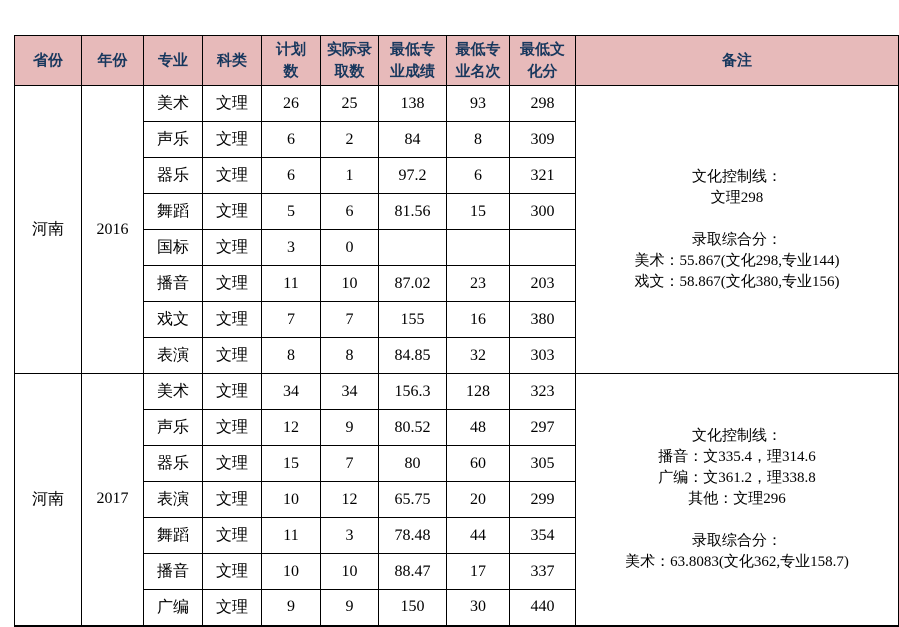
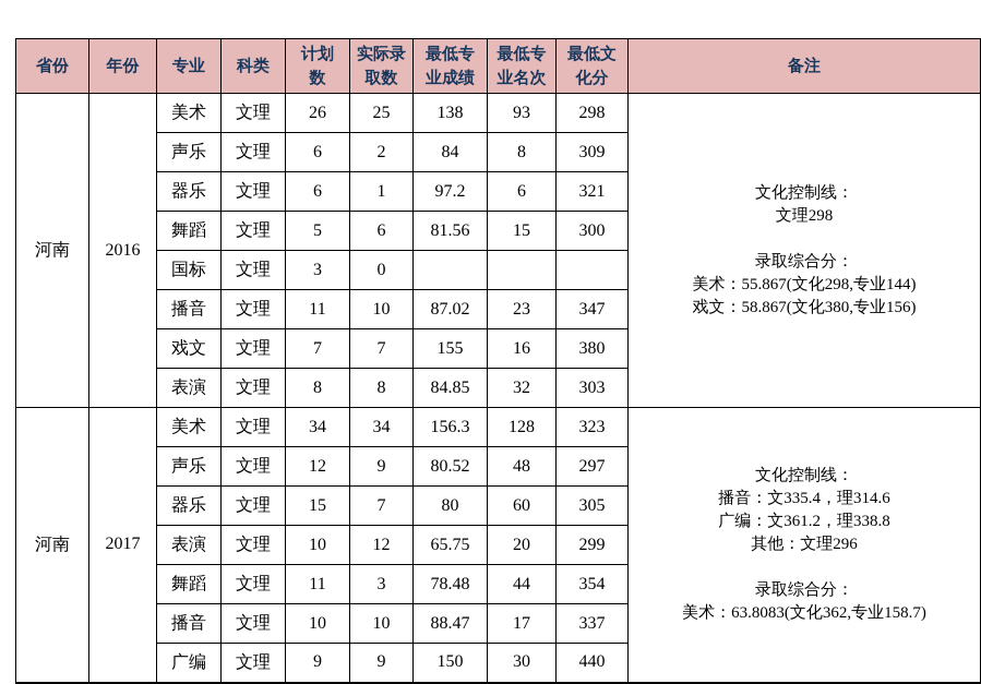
  省份	年份	专业	科类	计划 数	实际录 取数	最低专 业成绩	最低专 业名次	最低文 化分	备注
  河南	2016	美术	文理	26	25	138	93	298	文化控制线： 文理298 录取综合分： 美术：55.867(文化298,专业144) 戏文：58.867(文化380,专业156)
  声乐	文理	6	2	84	8	309
  器乐	文理	6	1	97.2	6	321
  舞蹈	文理	5	6	81.56	15	300
  国标	文理	3	0
- 播音	文理	11	10	87.02	23	203
+ 播音	文理	11	10	87.02	23	347
  戏文	文理	7	7	155	16	380
  表演	文理	8	8	84.85	32	303
  河南	2017	美术	文理	34	34	156.3	128	323	文化控制线： 播音：文335.4，理314.6 广编：文361.2，理338.8 其他：文理296 录取综合分： 美术：63.8083(文化362,专业158.7)
  声乐	文理	12	9	80.52	48	297
  器乐	文理	15	7	80	60	305
  表演	文理	10	12	65.75	20	299
  舞蹈	文理	11	3	78.48	44	354
  播音	文理	10	10	88.47	17	337
  广编	文理	9	9	150	30	440
